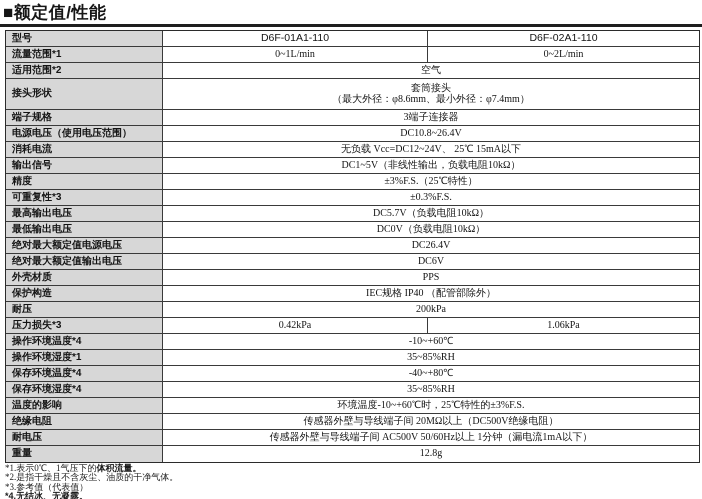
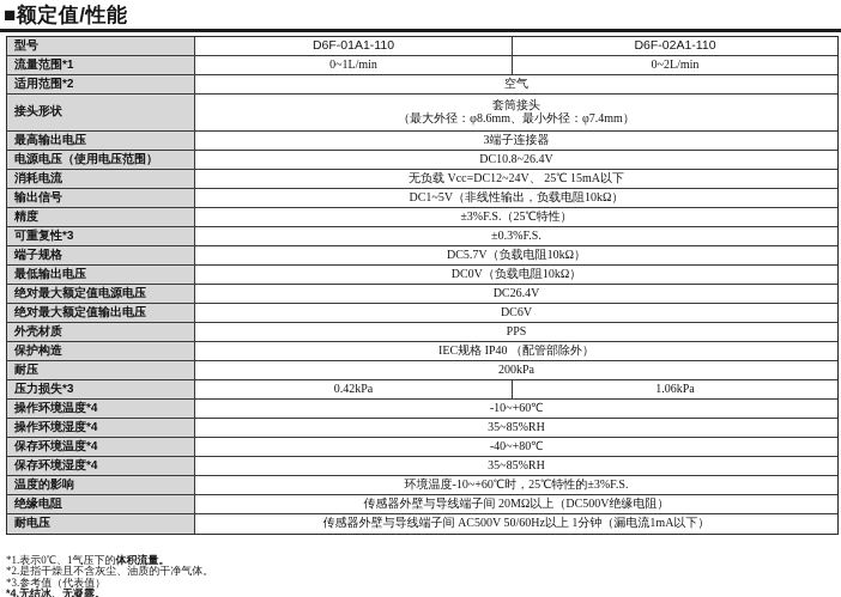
  ■额定值/性能
  型号
  D6F-01A1-110
  D6F-02A1-110
  流量范围*1
  0~1L/min
  0~2L/min
  适用范围*2
  空气
  接头形状
  套筒接头
  （最大外径：φ8.6mm、最小外径：φ7.4mm）
- 端子规格
+ 最高输出电压
  3端子连接器
  电源电压（使用电压范围）
  DC10.8~26.4V
  消耗电流
  无负载 Vcc=DC12~24V、 25℃ 15mA以下
  输出信号
  DC1~5V（非线性输出，负载电阻10kΩ）
  精度
  ±3%F.S.（25℃特性）
  可重复性*3
  ±0.3%F.S.
- 最高输出电压
+ 端子规格
  DC5.7V（负载电阻10kΩ）
  最低输出电压
  DC0V（负载电阻10kΩ）
  绝对最大额定值电源电压
  DC26.4V
  绝对最大额定值输出电压
  DC6V
  外壳材质
  PPS
  保护构造
  IEC规格 IP40 （配管部除外）
  耐压
  200kPa
  压力损失*3
  0.42kPa
  1.06kPa
  操作环境温度*4
  -10~+60℃
- 操作环境湿度*1
+ 操作环境湿度*4
  35~85%RH
  保存环境温度*4
  -40~+80℃
  保存环境湿度*4
  35~85%RH
  温度的影响
  环境温度-10~+60℃时，25℃特性的±3%F.S.
  绝缘电阻
  传感器外壁与导线端子间 20MΩ以上（DC500V绝缘电阻）
  耐电压
  传感器外壁与导线端子间 AC500V 50/60Hz以上 1分钟（漏电流1mA以下）
- 重量
- 12.8g
  *1.表示0℃、1气压下的体积流量。
  *2.是指干燥且不含灰尘、油质的干净气体。
  *3.参考值（代表值）
  *4.无结冰、无凝露。
